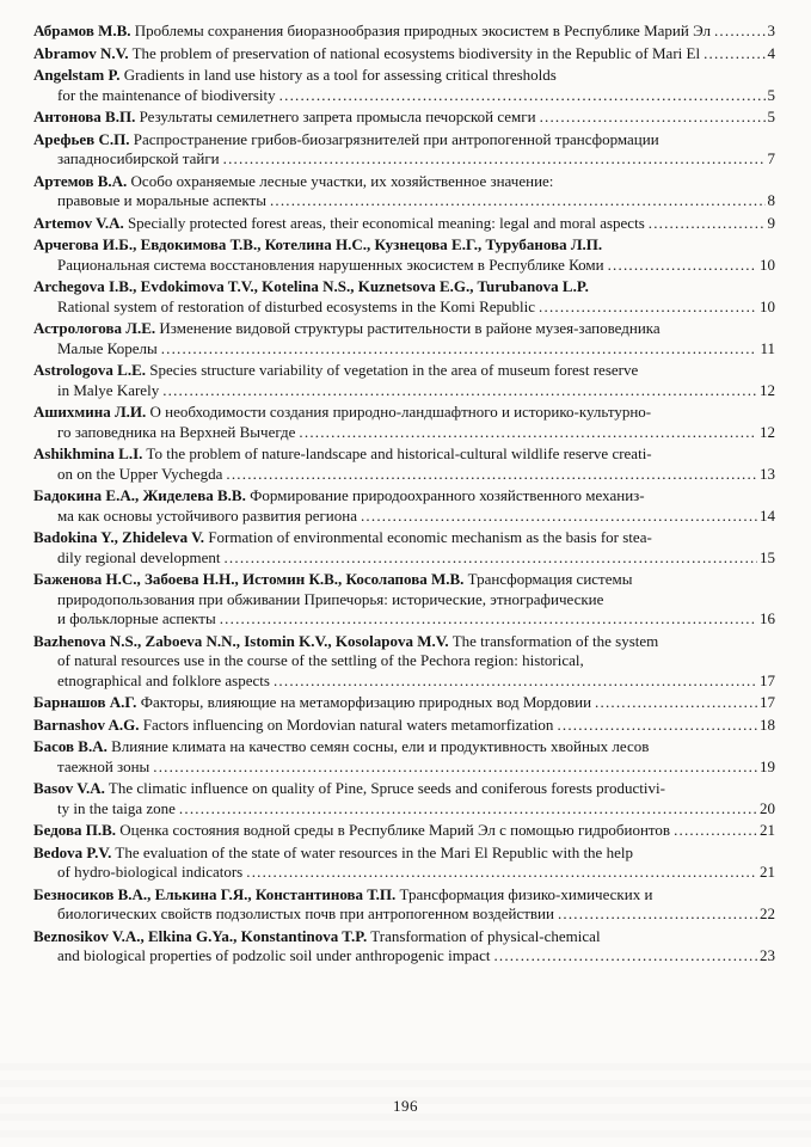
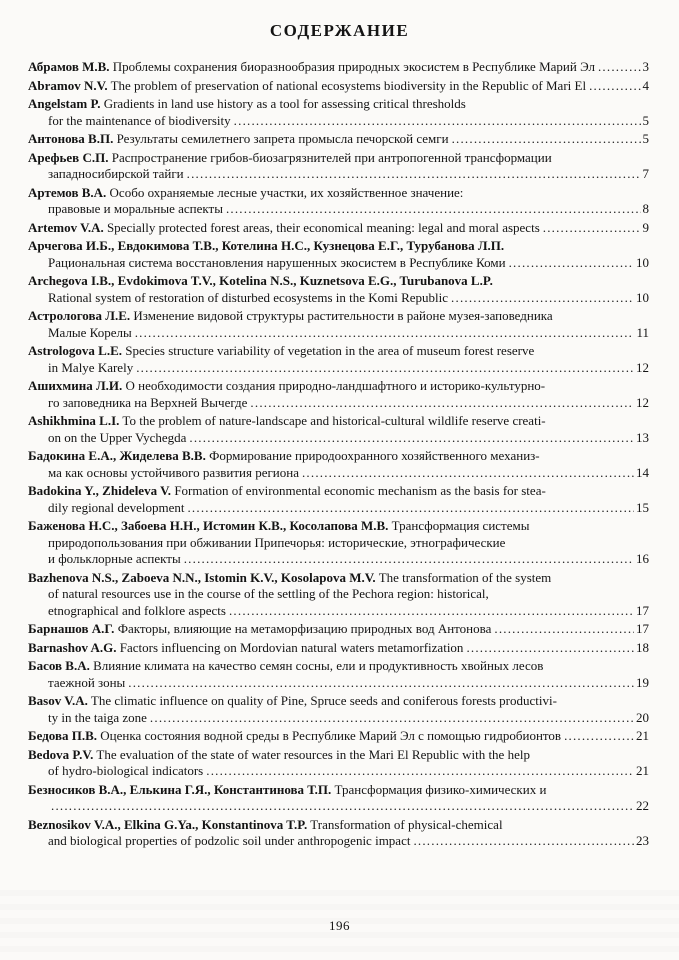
+ СОДЕРЖАНИЕ
  Абрамов М.В. Проблемы сохранения биоразнообразия природных экосистем в Республике Марий Эл
  3
  Abramov N.V. The problem of preservation of national ecosystems biodiversity in the Republic of Mari El
  4
  Angelstam P. Gradients in land use history as a tool for assessing critical thresholds
  for the maintenance of biodiversity
  5
  Антонова В.П. Результаты семилетнего запрета промысла печорской семги
  5
  Арефьев С.П. Распространение грибов-биозагрязнителей при антропогенной трансформации
  западносибирской тайги
  7
  Артемов В.А. Особо охраняемые лесные участки, их хозяйственное значение:
  правовые и моральные аспекты
  8
  Artemov V.A. Specially protected forest areas, their economical meaning: legal and moral aspects
  9
  Арчегова И.Б., Евдокимова Т.В., Котелина Н.С., Кузнецова Е.Г., Турубанова Л.П.
  Рациональная система восстановления нарушенных экосистем в Республике Коми
  10
  Archegova I.B., Evdokimova T.V., Kotelina N.S., Kuznetsova E.G., Turubanova L.P.
  Rational system of restoration of disturbed ecosystems in the Komi Republic
  10
  Астрологова Л.Е. Изменение видовой структуры растительности в районе музея-заповедника
  Малые Корелы
  11
  Astrologova L.E. Species structure variability of vegetation in the area of museum forest reserve
  in Malye Karely
  12
  Ашихмина Л.И. О необходимости создания природно-ландшафтного и историко-культурно-
  го заповедника на Верхней Вычегде
  12
  Ashikhmina L.I. To the problem of nature-landscape and historical-cultural wildlife reserve creati-
  on on the Upper Vychegda
  13
  Бадокина Е.А., Жиделева В.В. Формирование природоохранного хозяйственного механиз-
  ма как основы устойчивого развития региона
  14
  Badokina Y., Zhideleva V. Formation of environmental economic mechanism as the basis for stea-
  dily regional development
  15
  Баженова Н.С., Забоева Н.Н., Истомин К.В., Косолапова М.В. Трансформация системы
  природопользования при обживании Припечорья: исторические, этнографические
  и фольклорные аспекты
  16
  Bazhenova N.S., Zaboeva N.N., Istomin K.V., Kosolapova M.V. The transformation of the system
  of natural resources use in the course of the settling of the Pechora region: historical,
  etnographical and folklore aspects
  17
- Барнашов А.Г. Факторы, влияющие на метаморфизацию природных вод Мордовии
+ Барнашов А.Г. Факторы, влияющие на метаморфизацию природных вод Антонова
  17
  Barnashov A.G. Factors influencing on Mordovian natural waters metamorfization
  18
  Басов В.А. Влияние климата на качество семян сосны, ели и продуктивность хвойных лесов
  таежной зоны
  19
  Basov V.A. The climatic influence on quality of Pine, Spruce seeds and coniferous forests productivi-
  ty in the taiga zone
  20
  Бедова П.В. Оценка состояния водной среды в Республике Марий Эл с помощью гидробионтов
  21
  Bedova P.V. The evaluation of the state of water resources in the Mari El Republic with the help
  of hydro-biological indicators
  21
  Безносиков В.А., Елькина Г.Я., Константинова Т.П. Трансформация физико-химических и
- биологических свойств подзолистых почв при антропогенном воздействии
  22
  Beznosikov V.A., Elkina G.Ya., Konstantinova T.P. Transformation of physical-chemical
  and biological properties of podzolic soil under anthropogenic impact
  23
